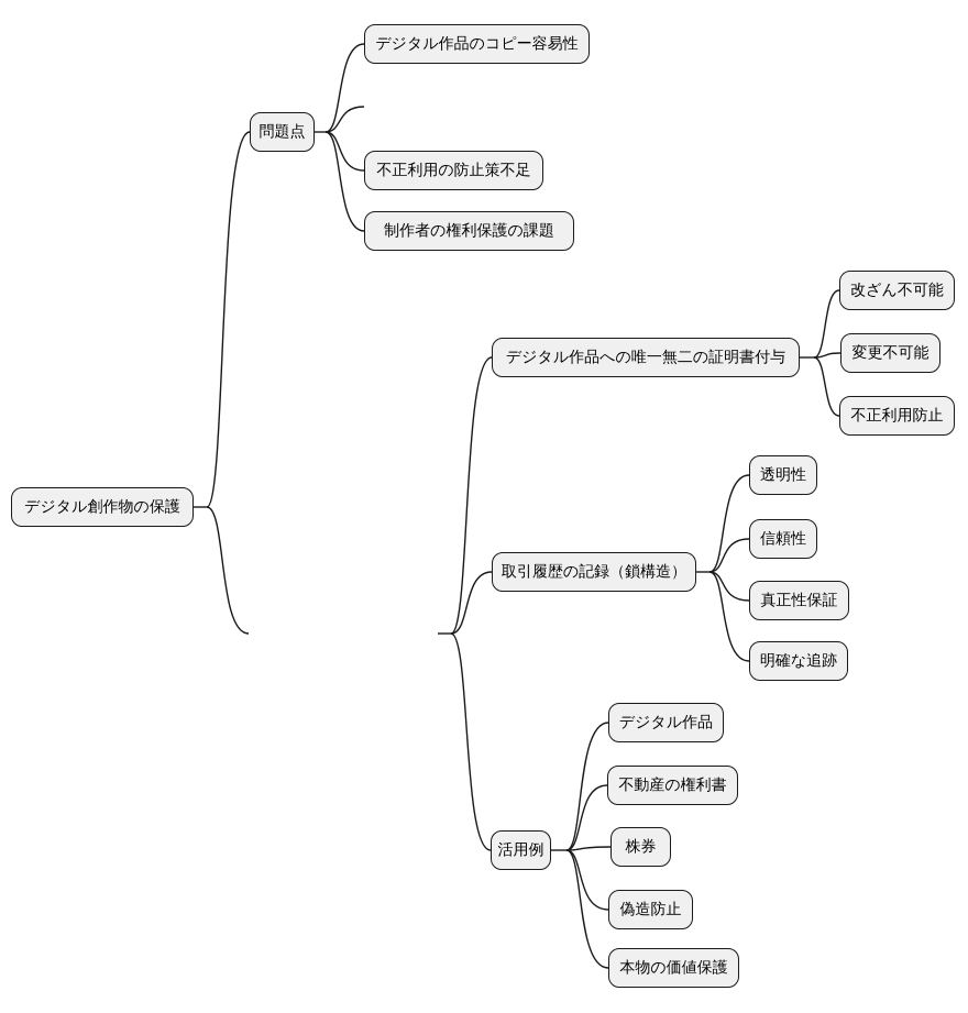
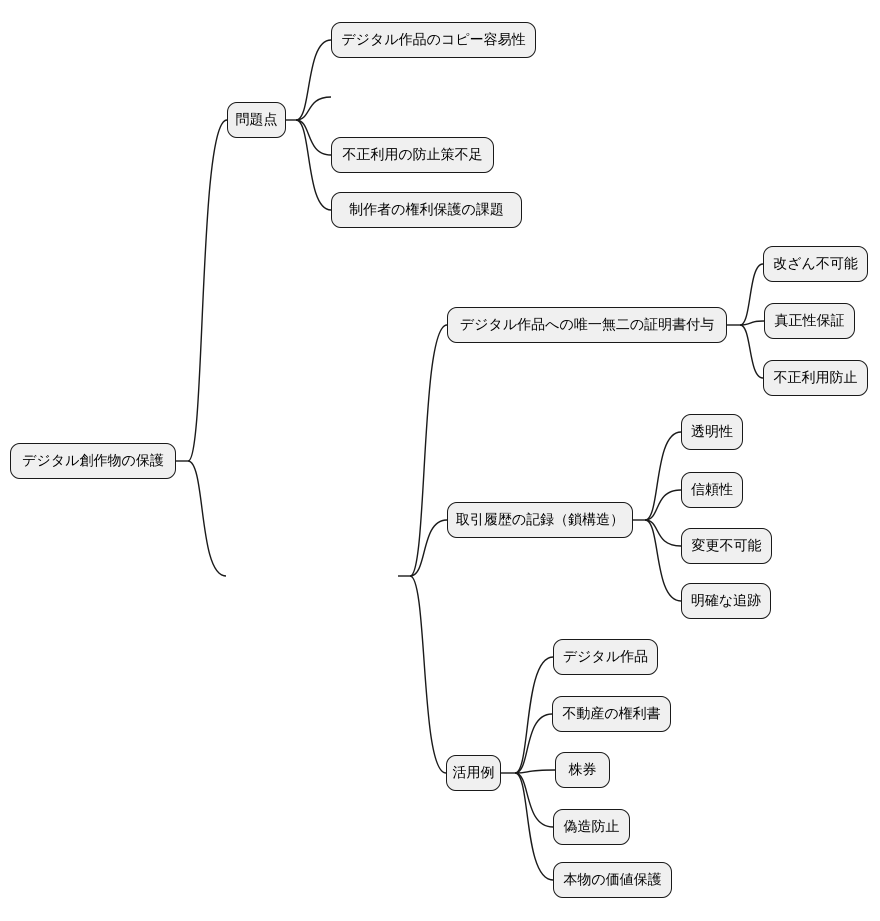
  デジタル創作物の保護
  問題点
  デジタル作品のコピー容易性
  不正利用の防止策不足
  制作者の権利保護の課題
  デジタル作品への唯一無二の証明書付与
  改ざん不可能
- 変更不可能
+ 真正性保証
  不正利用防止
  取引履歴の記録（鎖構造）
  透明性
  信頼性
- 真正性保証
+ 変更不可能
  明確な追跡
  活用例
  デジタル作品
  不動産の権利書
  株券
  偽造防止
  本物の価値保護
